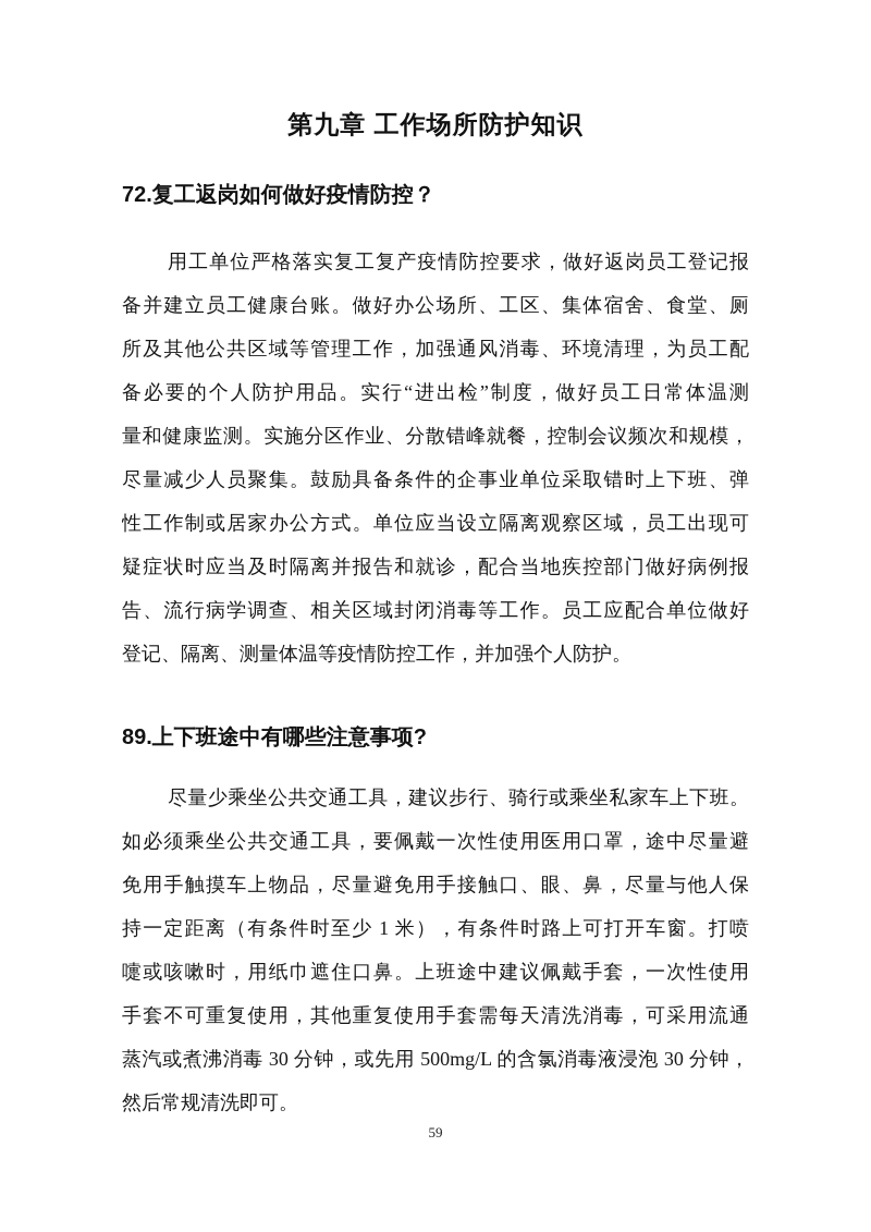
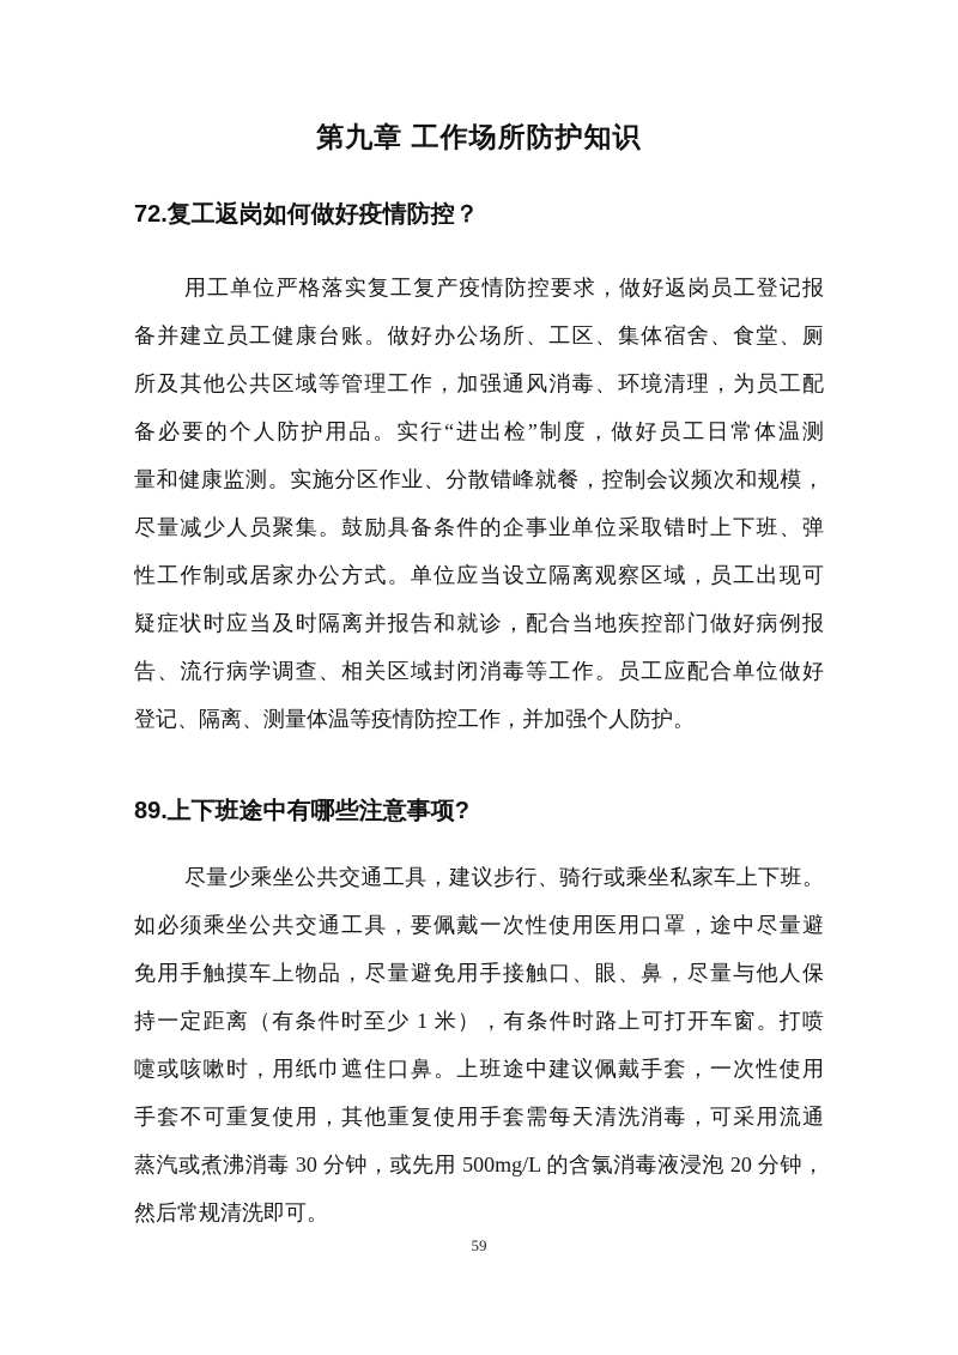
  第九章 工作场所防护知识
  72.复工返岗如何做好疫情防控？
  用工单位严格落实复工复产疫情防控要求，做好返岗员工登记报
  备并建立员工健康台账。做好办公场所、工区、集体宿舍、食堂、厕
  所及其他公共区域等管理工作，加强通风消毒、环境清理，为员工配
  备必要的个人防护用品。实行“进出检”制度，做好员工日常体温测
  量和健康监测。实施分区作业、分散错峰就餐，控制会议频次和规模，
  尽量减少人员聚集。鼓励具备条件的企事业单位采取错时上下班、弹
  性工作制或居家办公方式。单位应当设立隔离观察区域，员工出现可
  疑症状时应当及时隔离并报告和就诊，配合当地疾控部门做好病例报
  告、流行病学调查、相关区域封闭消毒等工作。员工应配合单位做好
  登记、隔离、测量体温等疫情防控工作，并加强个人防护。
  89.上下班途中有哪些注意事项?
  尽量少乘坐公共交通工具，建议步行、骑行或乘坐私家车上下班。
  如必须乘坐公共交通工具，要佩戴一次性使用医用口罩，途中尽量避
  免用手触摸车上物品，尽量避免用手接触口、眼、鼻，尽量与他人保
  持一定距离（有条件时至少 1 米），有条件时路上可打开车窗。打喷
  嚏或咳嗽时，用纸巾遮住口鼻。上班途中建议佩戴手套，一次性使用
  手套不可重复使用，其他重复使用手套需每天清洗消毒，可采用流通
- 蒸汽或煮沸消毒 30 分钟，或先用 500mg/L 的含氯消毒液浸泡 30 分钟，
+ 蒸汽或煮沸消毒 30 分钟，或先用 500mg/L 的含氯消毒液浸泡 20 分钟，
  然后常规清洗即可。
  59
